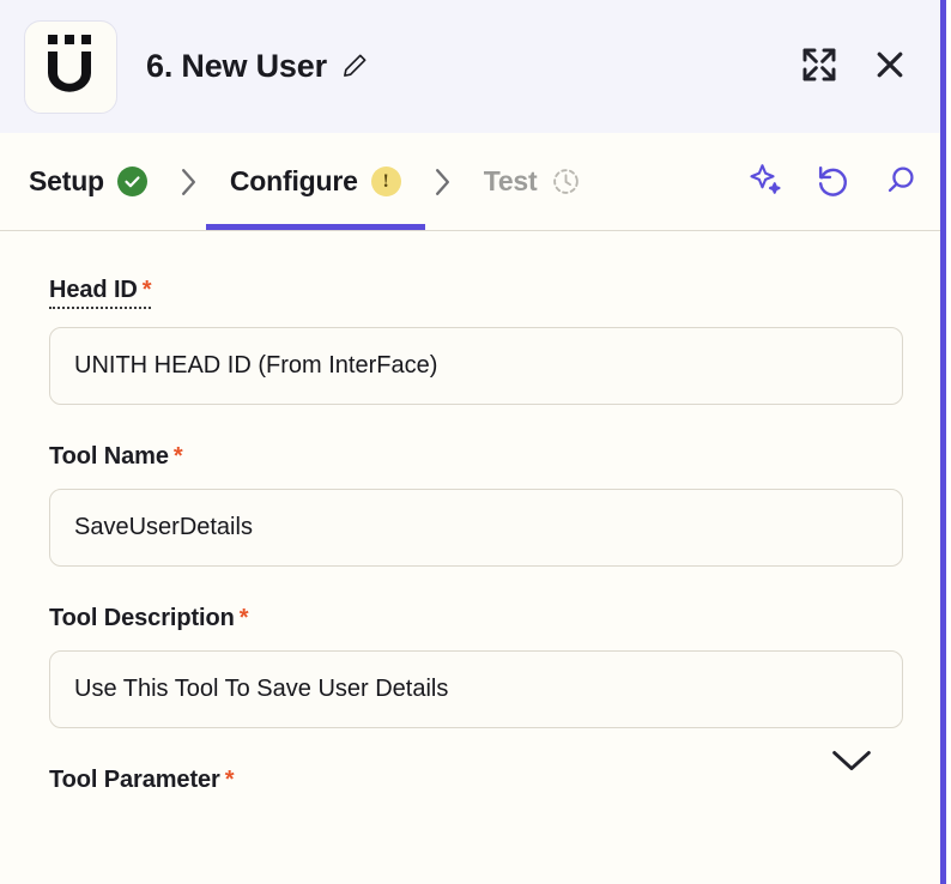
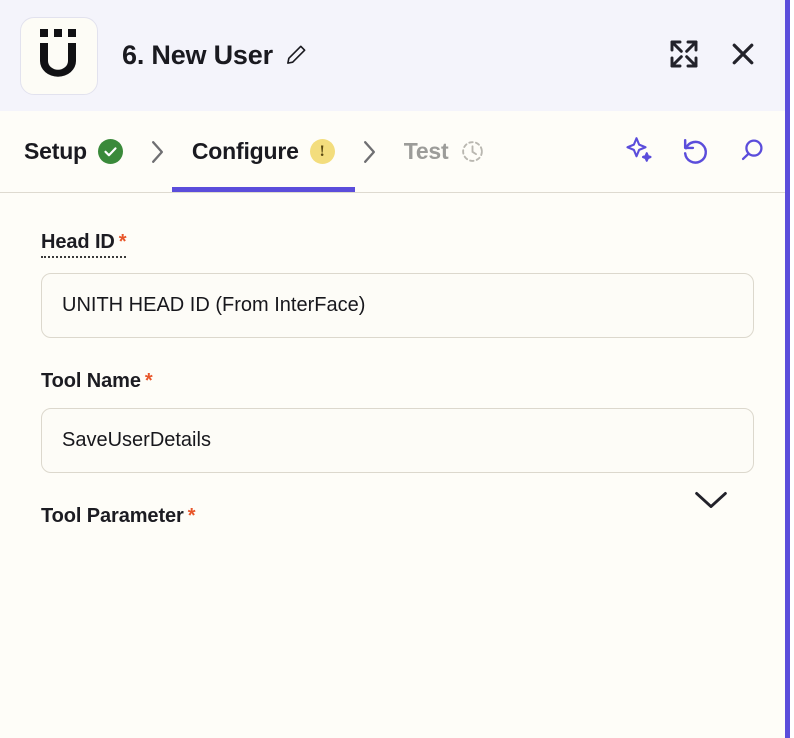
  6. New User
  Setup
  Configure
  !
  Test
  Head ID *
  UNITH HEAD ID (From InterFace)
  Tool Name *
  SaveUserDetails
- Tool Description *
- Use This Tool To Save User Details
  Tool Parameter *
